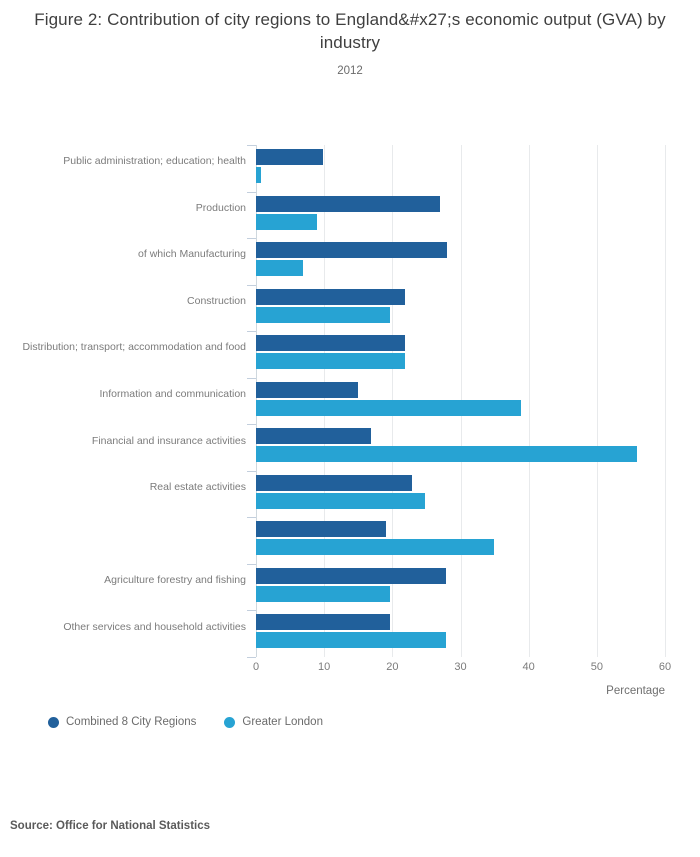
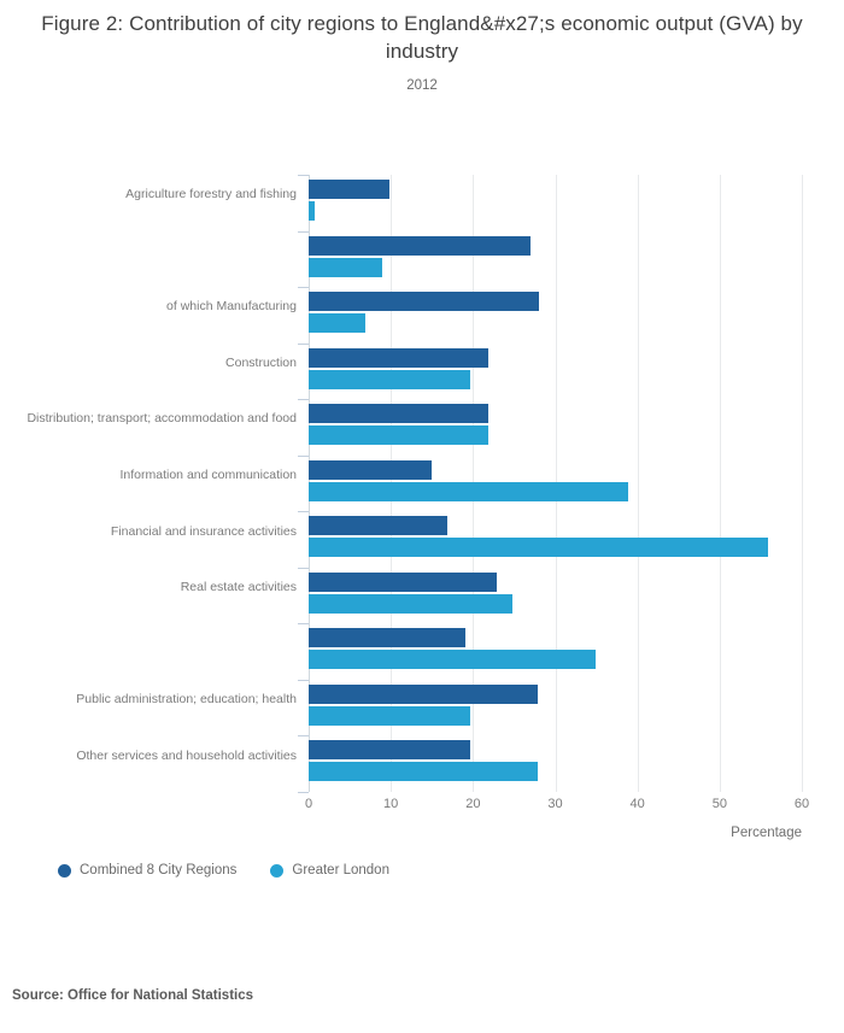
  Figure 2: Contribution of city regions to England&#x27;s economic output (GVA) by industry
  2012
- Public administration; education; health
+ Agriculture forestry and fishing
- Production
  of which Manufacturing
  Construction
  Distribution; transport; accommodation and food
  Information and communication
  Financial and insurance activities
  Real estate activities
- Agriculture forestry and fishing
+ Public administration; education; health
  Other services and household activities
  0
  10
  20
  30
  40
  50
  60
  Percentage
  Combined 8 City Regions
  Greater London
  Source: Office for National Statistics
